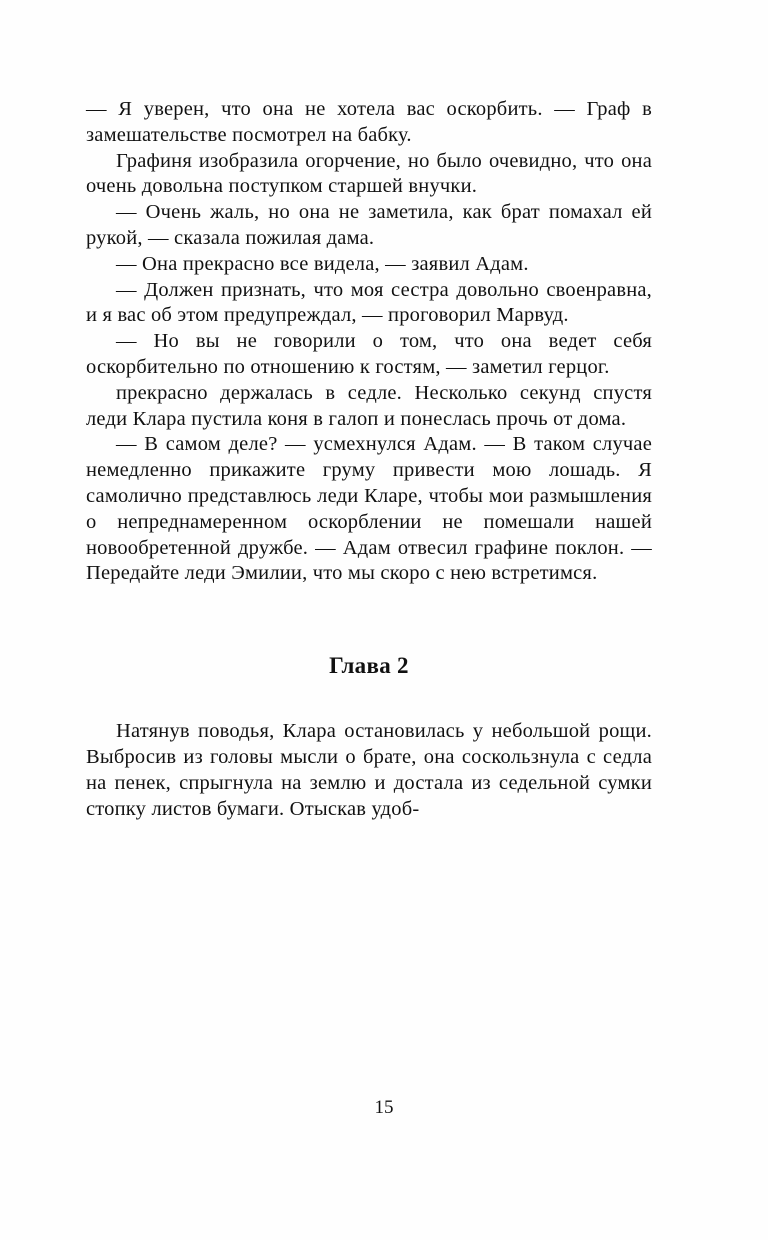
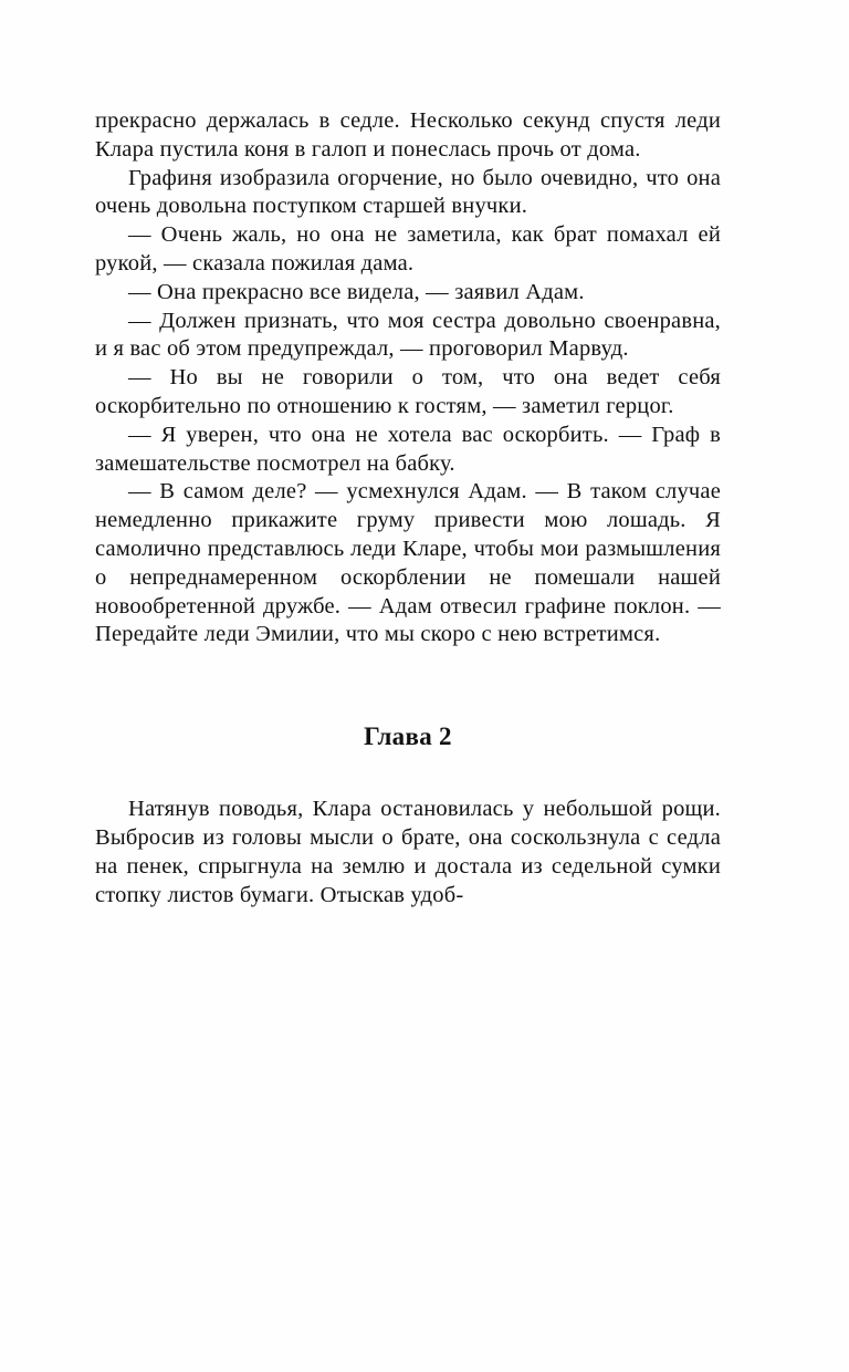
- — Я уверен, что она не хотела вас оскорбить. — Граф в замешательстве посмотрел на бабку.
+ прекрасно держалась в седле. Несколько секунд спустя леди Клара пустила коня в галоп и понеслась прочь от дома.
  Графиня изобразила огорчение, но было очевидно, что она очень довольна поступком старшей внучки.
  — Очень жаль, но она не заметила, как брат помахал ей рукой, — сказала пожилая дама.
  — Она прекрасно все видела, — заявил Адам.
  — Должен признать, что моя сестра довольно своенравна, и я вас об этом предупреждал, — проговорил Марвуд.
  — Но вы не говорили о том, что она ведет себя оскорбительно по отношению к гостям, — заметил герцог.
- прекрасно держалась в седле. Несколько секунд спустя леди Клара пустила коня в галоп и понеслась прочь от дома.
+ — Я уверен, что она не хотела вас оскорбить. — Граф в замешательстве посмотрел на бабку.
  — В самом деле? — усмехнулся Адам. — В таком случае немедленно прикажите груму привести мою лошадь. Я самолично представлюсь леди Кларе, чтобы мои размышления о непреднамеренном оскорблении не помешали нашей новообретенной дружбе. — Адам отвесил графине поклон. — Передайте леди Эмилии, что мы скоро с нею встретимся.
  Глава 2
  Натянув поводья, Клара остановилась у небольшой рощи. Выбросив из головы мысли о брате, она соскользнула с седла на пенек, спрыгнула на землю и достала из седельной сумки стопку листов бумаги. Отыскав удоб-
- 15
